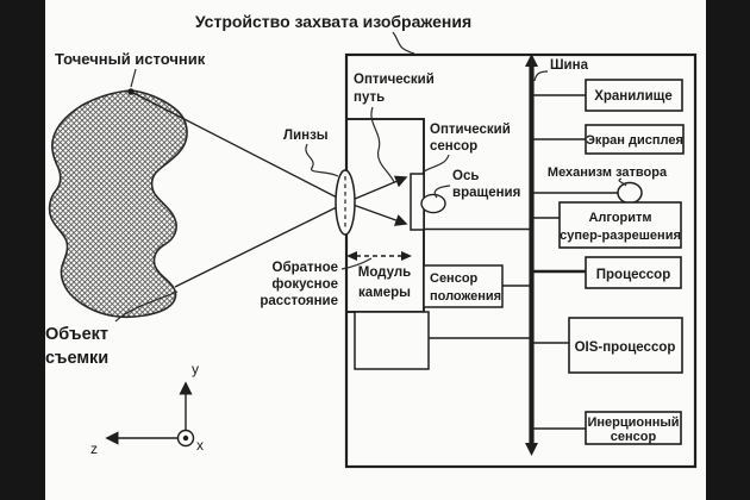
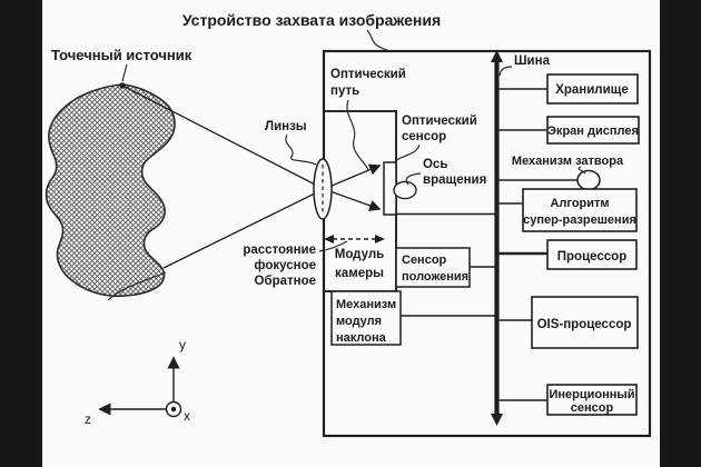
  Точечный источник
- Объект
- съемки
  y
  z
  x
  Устройство захвата изображения
  Линзы
  Оптический
  путь
  Оптический
  сенсор
  Ось
  вращения
- Обратное
+ расстояние
  фокусное
- расстояние
+ Обратное
  Модуль
  камеры
  Сенсор
  положения
+ Механизм
+ модуля
+ наклона
  Шина
  Хранилище
  Экран дисплея
  Механизм затвора
  Алгоритм
  супер-разрешения
  Процессор
  OIS-процессор
  Инерционный
  сенсор
